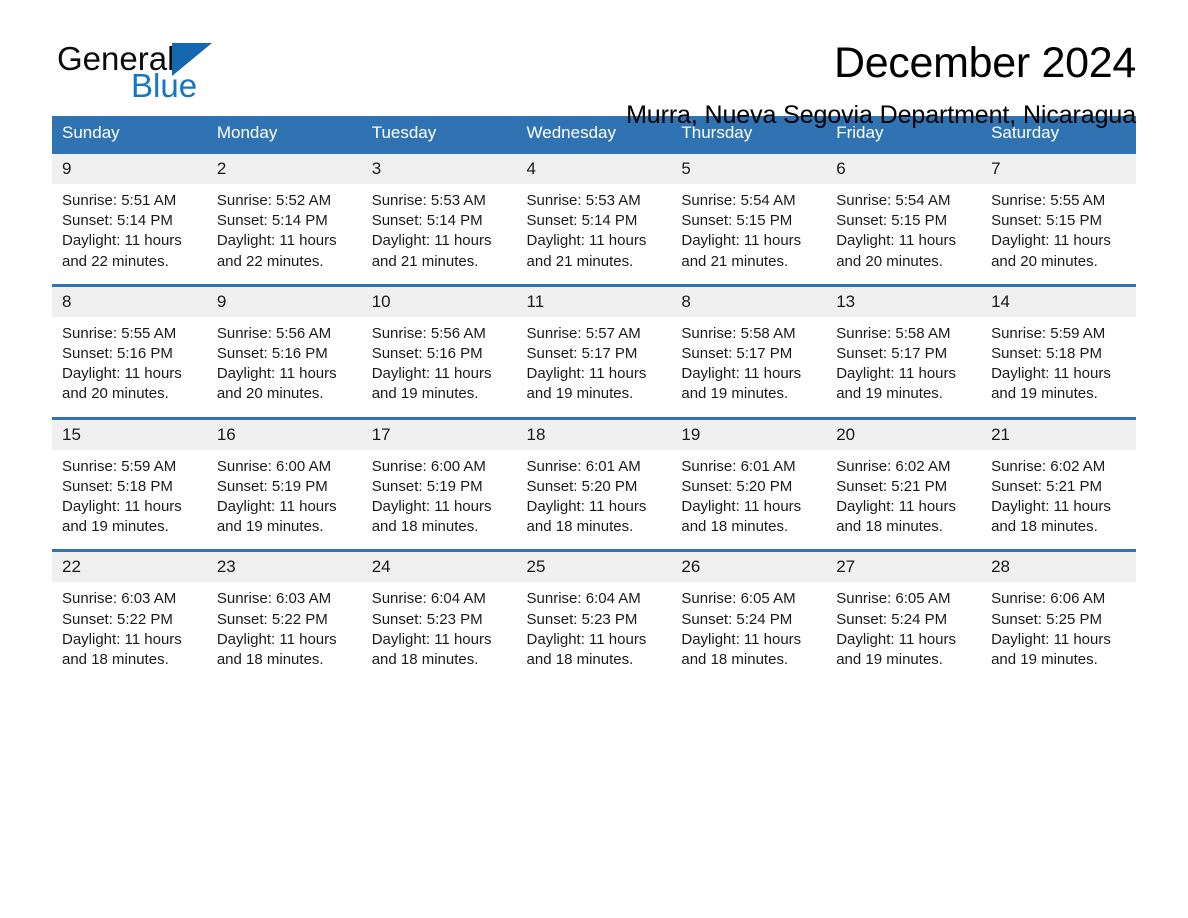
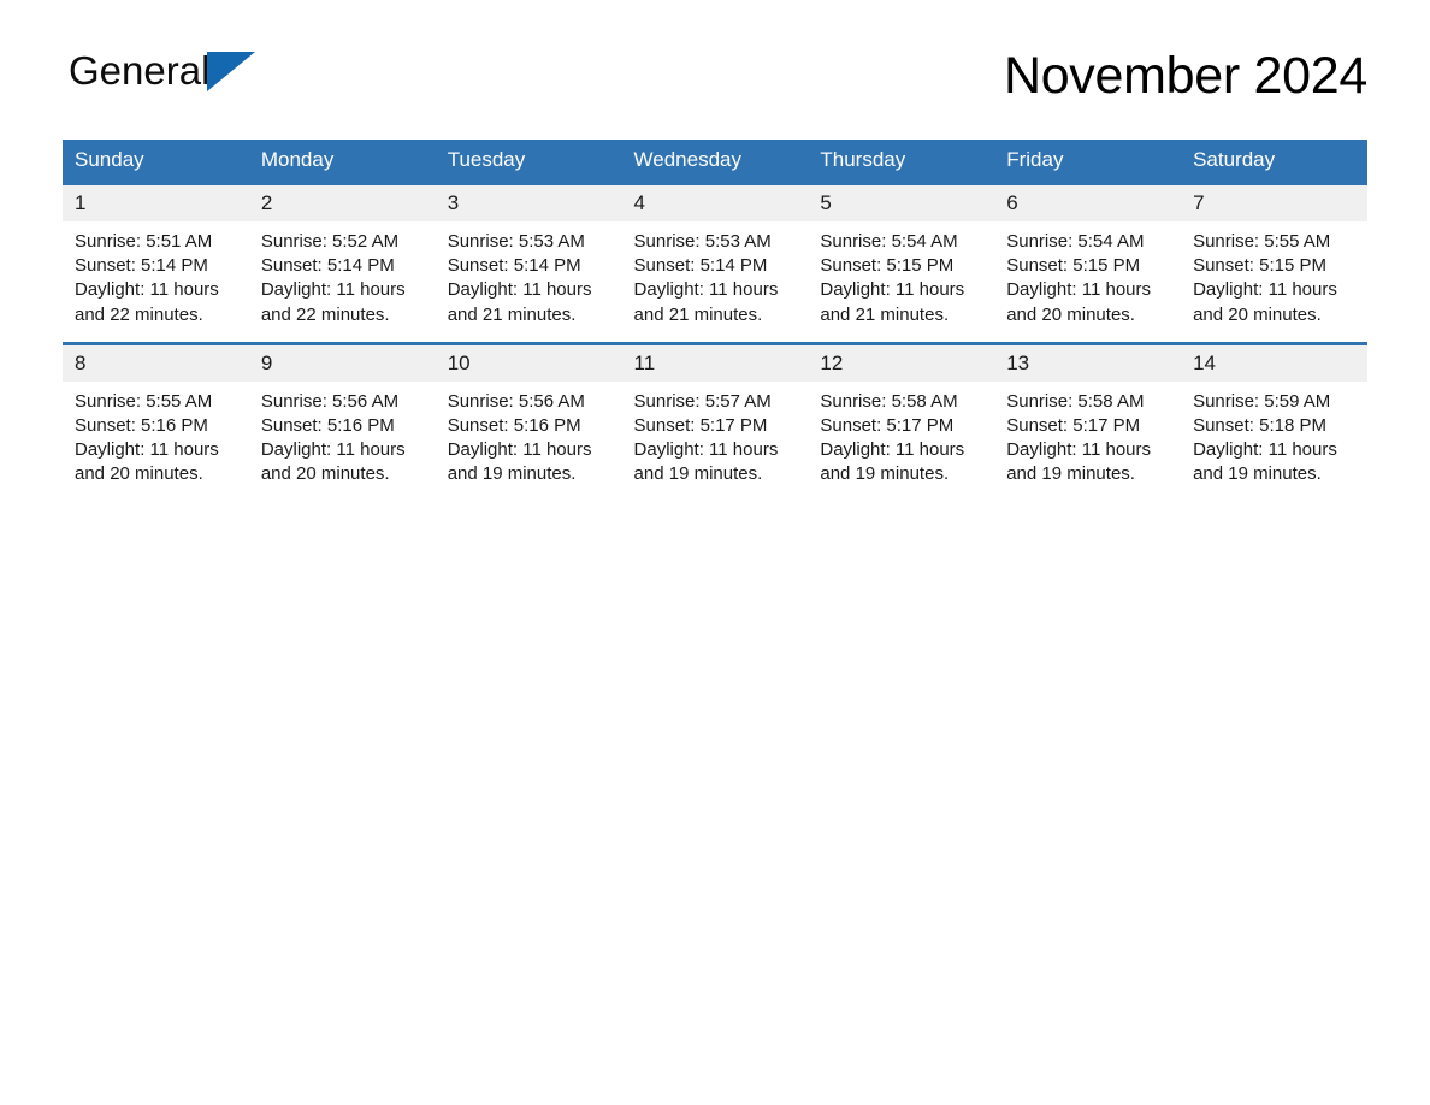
  General
- Blue
- December 2024
+ November 2024
- Murra, Nueva Segovia Department, Nicaragua
  Sunday	Monday	Tuesday	Wednesday	Thursday	Friday	Saturday
- 9 Sunrise: 5:51 AM Sunset: 5:14 PM Daylight: 11 hours and 22 minutes.	2 Sunrise: 5:52 AM Sunset: 5:14 PM Daylight: 11 hours and 22 minutes.	3 Sunrise: 5:53 AM Sunset: 5:14 PM Daylight: 11 hours and 21 minutes.	4 Sunrise: 5:53 AM Sunset: 5:14 PM Daylight: 11 hours and 21 minutes.	5 Sunrise: 5:54 AM Sunset: 5:15 PM Daylight: 11 hours and 21 minutes.	6 Sunrise: 5:54 AM Sunset: 5:15 PM Daylight: 11 hours and 20 minutes.	7 Sunrise: 5:55 AM Sunset: 5:15 PM Daylight: 11 hours and 20 minutes.
+ 1 Sunrise: 5:51 AM Sunset: 5:14 PM Daylight: 11 hours and 22 minutes.	2 Sunrise: 5:52 AM Sunset: 5:14 PM Daylight: 11 hours and 22 minutes.	3 Sunrise: 5:53 AM Sunset: 5:14 PM Daylight: 11 hours and 21 minutes.	4 Sunrise: 5:53 AM Sunset: 5:14 PM Daylight: 11 hours and 21 minutes.	5 Sunrise: 5:54 AM Sunset: 5:15 PM Daylight: 11 hours and 21 minutes.	6 Sunrise: 5:54 AM Sunset: 5:15 PM Daylight: 11 hours and 20 minutes.	7 Sunrise: 5:55 AM Sunset: 5:15 PM Daylight: 11 hours and 20 minutes.
- 8 Sunrise: 5:55 AM Sunset: 5:16 PM Daylight: 11 hours and 20 minutes.	9 Sunrise: 5:56 AM Sunset: 5:16 PM Daylight: 11 hours and 20 minutes.	10 Sunrise: 5:56 AM Sunset: 5:16 PM Daylight: 11 hours and 19 minutes.	11 Sunrise: 5:57 AM Sunset: 5:17 PM Daylight: 11 hours and 19 minutes.	8 Sunrise: 5:58 AM Sunset: 5:17 PM Daylight: 11 hours and 19 minutes.	13 Sunrise: 5:58 AM Sunset: 5:17 PM Daylight: 11 hours and 19 minutes.	14 Sunrise: 5:59 AM Sunset: 5:18 PM Daylight: 11 hours and 19 minutes.
+ 8 Sunrise: 5:55 AM Sunset: 5:16 PM Daylight: 11 hours and 20 minutes.	9 Sunrise: 5:56 AM Sunset: 5:16 PM Daylight: 11 hours and 20 minutes.	10 Sunrise: 5:56 AM Sunset: 5:16 PM Daylight: 11 hours and 19 minutes.	11 Sunrise: 5:57 AM Sunset: 5:17 PM Daylight: 11 hours and 19 minutes.	12 Sunrise: 5:58 AM Sunset: 5:17 PM Daylight: 11 hours and 19 minutes.	13 Sunrise: 5:58 AM Sunset: 5:17 PM Daylight: 11 hours and 19 minutes.	14 Sunrise: 5:59 AM Sunset: 5:18 PM Daylight: 11 hours and 19 minutes.
- 15 Sunrise: 5:59 AM Sunset: 5:18 PM Daylight: 11 hours and 19 minutes.	16 Sunrise: 6:00 AM Sunset: 5:19 PM Daylight: 11 hours and 19 minutes.	17 Sunrise: 6:00 AM Sunset: 5:19 PM Daylight: 11 hours and 18 minutes.	18 Sunrise: 6:01 AM Sunset: 5:20 PM Daylight: 11 hours and 18 minutes.	19 Sunrise: 6:01 AM Sunset: 5:20 PM Daylight: 11 hours and 18 minutes.	20 Sunrise: 6:02 AM Sunset: 5:21 PM Daylight: 11 hours and 18 minutes.	21 Sunrise: 6:02 AM Sunset: 5:21 PM Daylight: 11 hours and 18 minutes.
- 22 Sunrise: 6:03 AM Sunset: 5:22 PM Daylight: 11 hours and 18 minutes.	23 Sunrise: 6:03 AM Sunset: 5:22 PM Daylight: 11 hours and 18 minutes.	24 Sunrise: 6:04 AM Sunset: 5:23 PM Daylight: 11 hours and 18 minutes.	25 Sunrise: 6:04 AM Sunset: 5:23 PM Daylight: 11 hours and 18 minutes.	26 Sunrise: 6:05 AM Sunset: 5:24 PM Daylight: 11 hours and 18 minutes.	27 Sunrise: 6:05 AM Sunset: 5:24 PM Daylight: 11 hours and 19 minutes.	28 Sunrise: 6:06 AM Sunset: 5:25 PM Daylight: 11 hours and 19 minutes.
